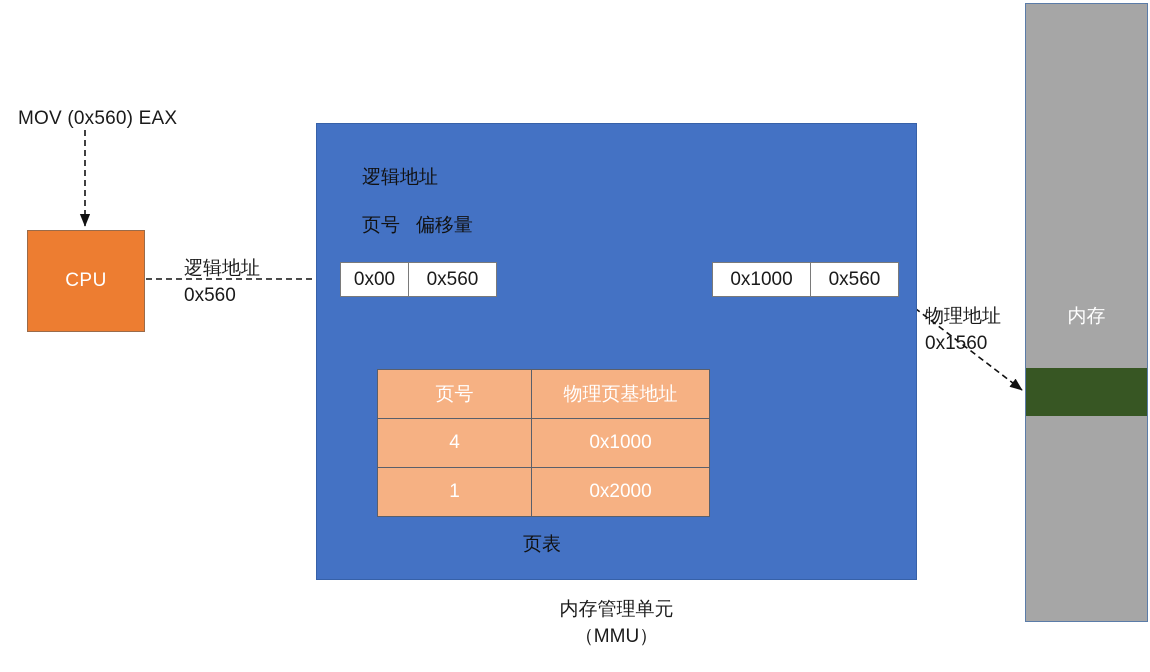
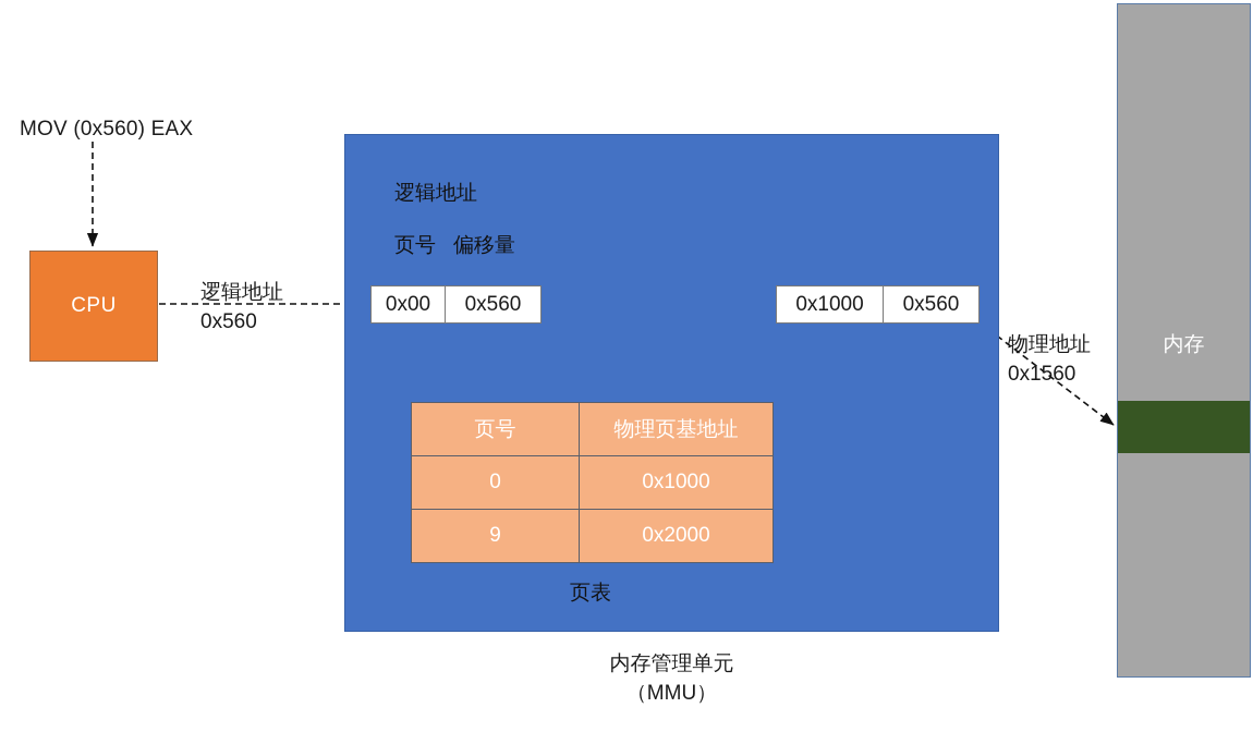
  MOV (0x560) EAX
  CPU
  逻辑地址
  页号 偏移量
  0x00
  0x560
  0x1000
  0x560
  页号	物理页基地址
- 4	0x1000
+ 0	0x1000
- 1	0x2000
+ 9	0x2000
  页表
  内存管理单元
  （MMU）
  逻辑地址
  0x560
  物理地址
  0x1560
  内存
